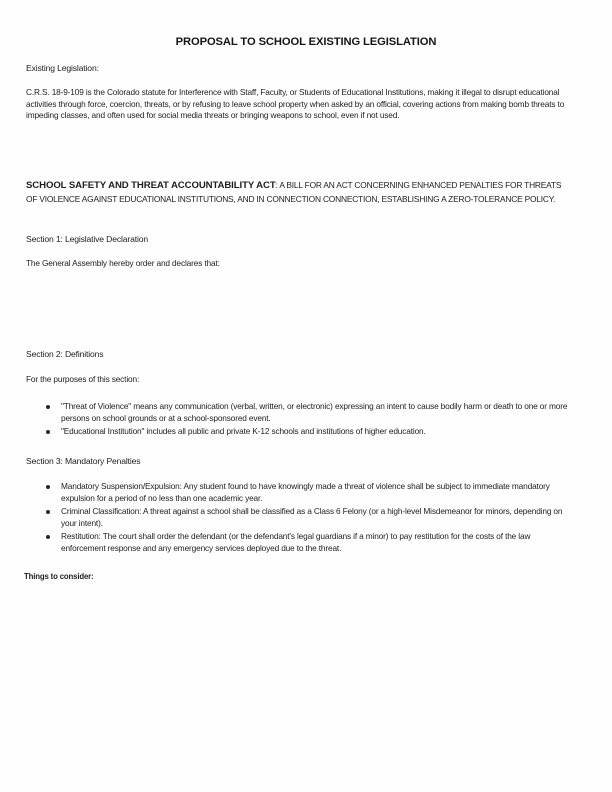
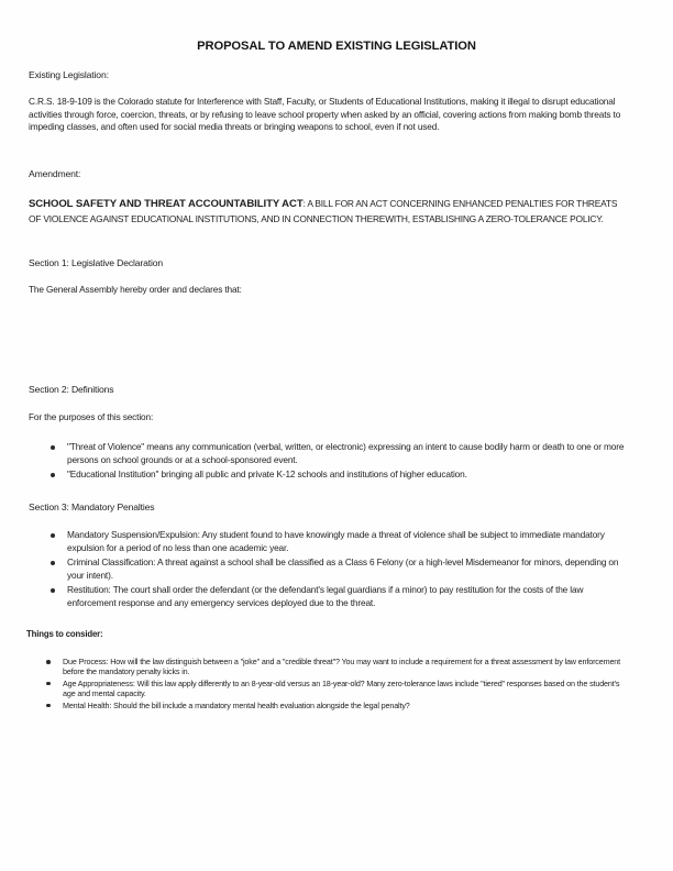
- PROPOSAL TO SCHOOL EXISTING LEGISLATION
+ PROPOSAL TO AMEND EXISTING LEGISLATION
  Existing Legislation:
  C.R.S. 18-9-109 is the Colorado statute for Interference with Staff, Faculty, or Students of Educational Institutions, making it illegal to disrupt educational activities through force, coercion, threats, or by refusing to leave school property when asked by an official, covering actions from making bomb threats to impeding classes, and often used for social media threats or bringing weapons to school, even if not used.
+ Amendment:
- SCHOOL SAFETY AND THREAT ACCOUNTABILITY ACT: A BILL FOR AN ACT CONCERNING ENHANCED PENALTIES FOR THREATS OF VIOLENCE AGAINST EDUCATIONAL INSTITUTIONS, AND IN CONNECTION CONNECTION, ESTABLISHING A ZERO-TOLERANCE POLICY.
+ SCHOOL SAFETY AND THREAT ACCOUNTABILITY ACT: A BILL FOR AN ACT CONCERNING ENHANCED PENALTIES FOR THREATS OF VIOLENCE AGAINST EDUCATIONAL INSTITUTIONS, AND IN CONNECTION THEREWITH, ESTABLISHING A ZERO-TOLERANCE POLICY.
  Section 1: Legislative Declaration
  The General Assembly hereby order and declares that:
  Section 2: Definitions
  For the purposes of this section:
  "Threat of Violence" means any communication (verbal, written, or electronic) expressing an intent to cause bodily harm or death to one or more persons on school grounds or at a school-sponsored event.
- "Educational Institution" includes all public and private K-12 schools and institutions of higher education.
+ "Educational Institution" bringing all public and private K-12 schools and institutions of higher education.
  Section 3: Mandatory Penalties
  Mandatory Suspension/Expulsion: Any student found to have knowingly made a threat of violence shall be subject to immediate mandatory expulsion for a period of no less than one academic year.
  Criminal Classification: A threat against a school shall be classified as a Class 6 Felony (or a high-level Misdemeanor for minors, depending on your intent).
  Restitution: The court shall order the defendant (or the defendant's legal guardians if a minor) to pay restitution for the costs of the law enforcement response and any emergency services deployed due to the threat.
  Things to consider:
+ Due Process: How will the law distinguish between a "joke" and a "credible threat"? You may want to include a requirement for a threat assessment by law enforcement before the mandatory penalty kicks in.
+ Age Appropriateness: Will this law apply differently to an 8-year-old versus an 18-year-old? Many zero-tolerance laws include "tiered" responses based on the student's age and mental capacity.
+ Mental Health: Should the bill include a mandatory mental health evaluation alongside the legal penalty?
